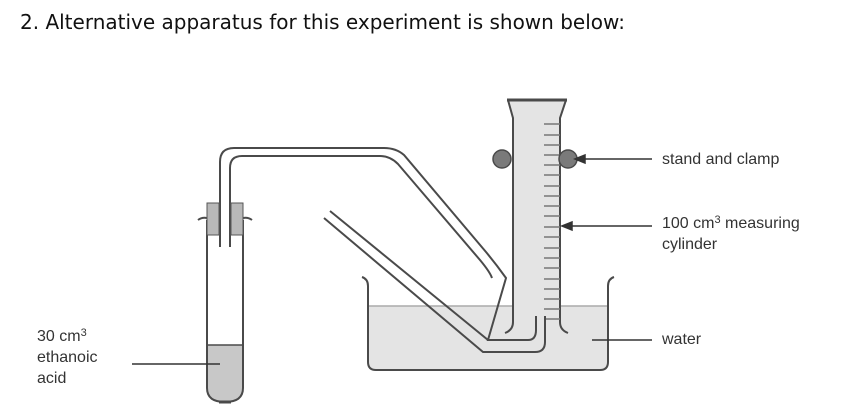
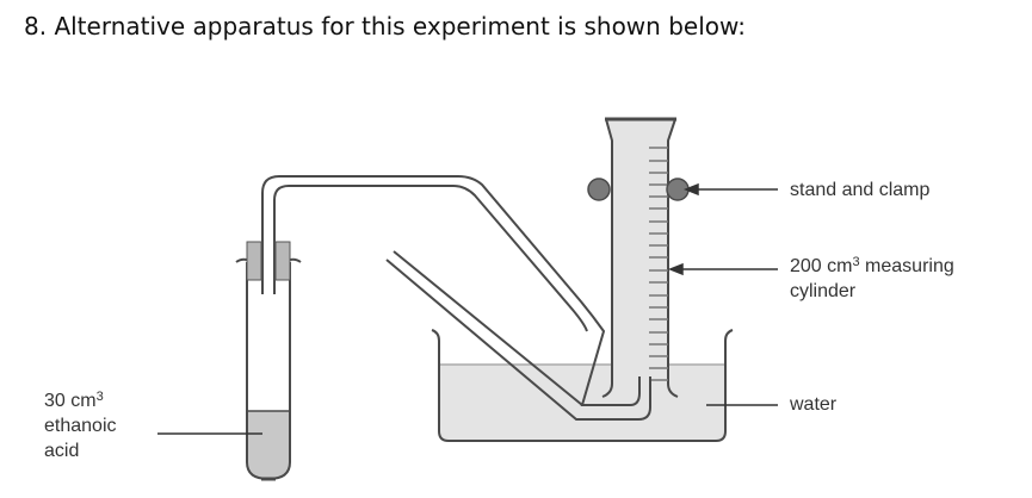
- 2. Alternative apparatus for this experiment is shown below:
+ 8. Alternative apparatus for this experiment is shown below:
  stand and clamp
- 100 cm3 measuring
+ 200 cm3 measuring
  cylinder
  water
  30 cm3
  ethanoic
  acid
